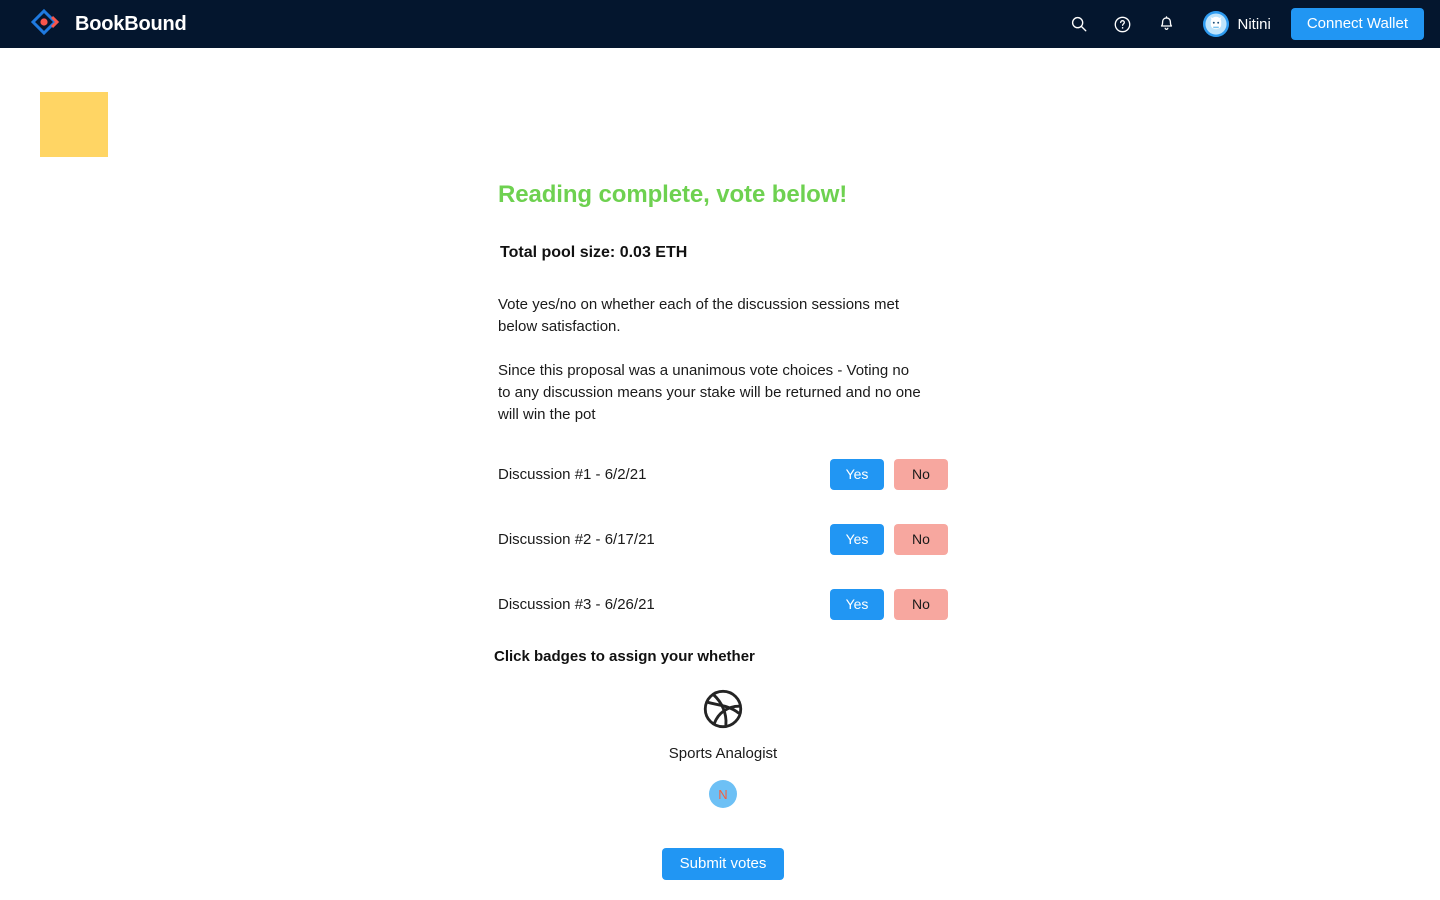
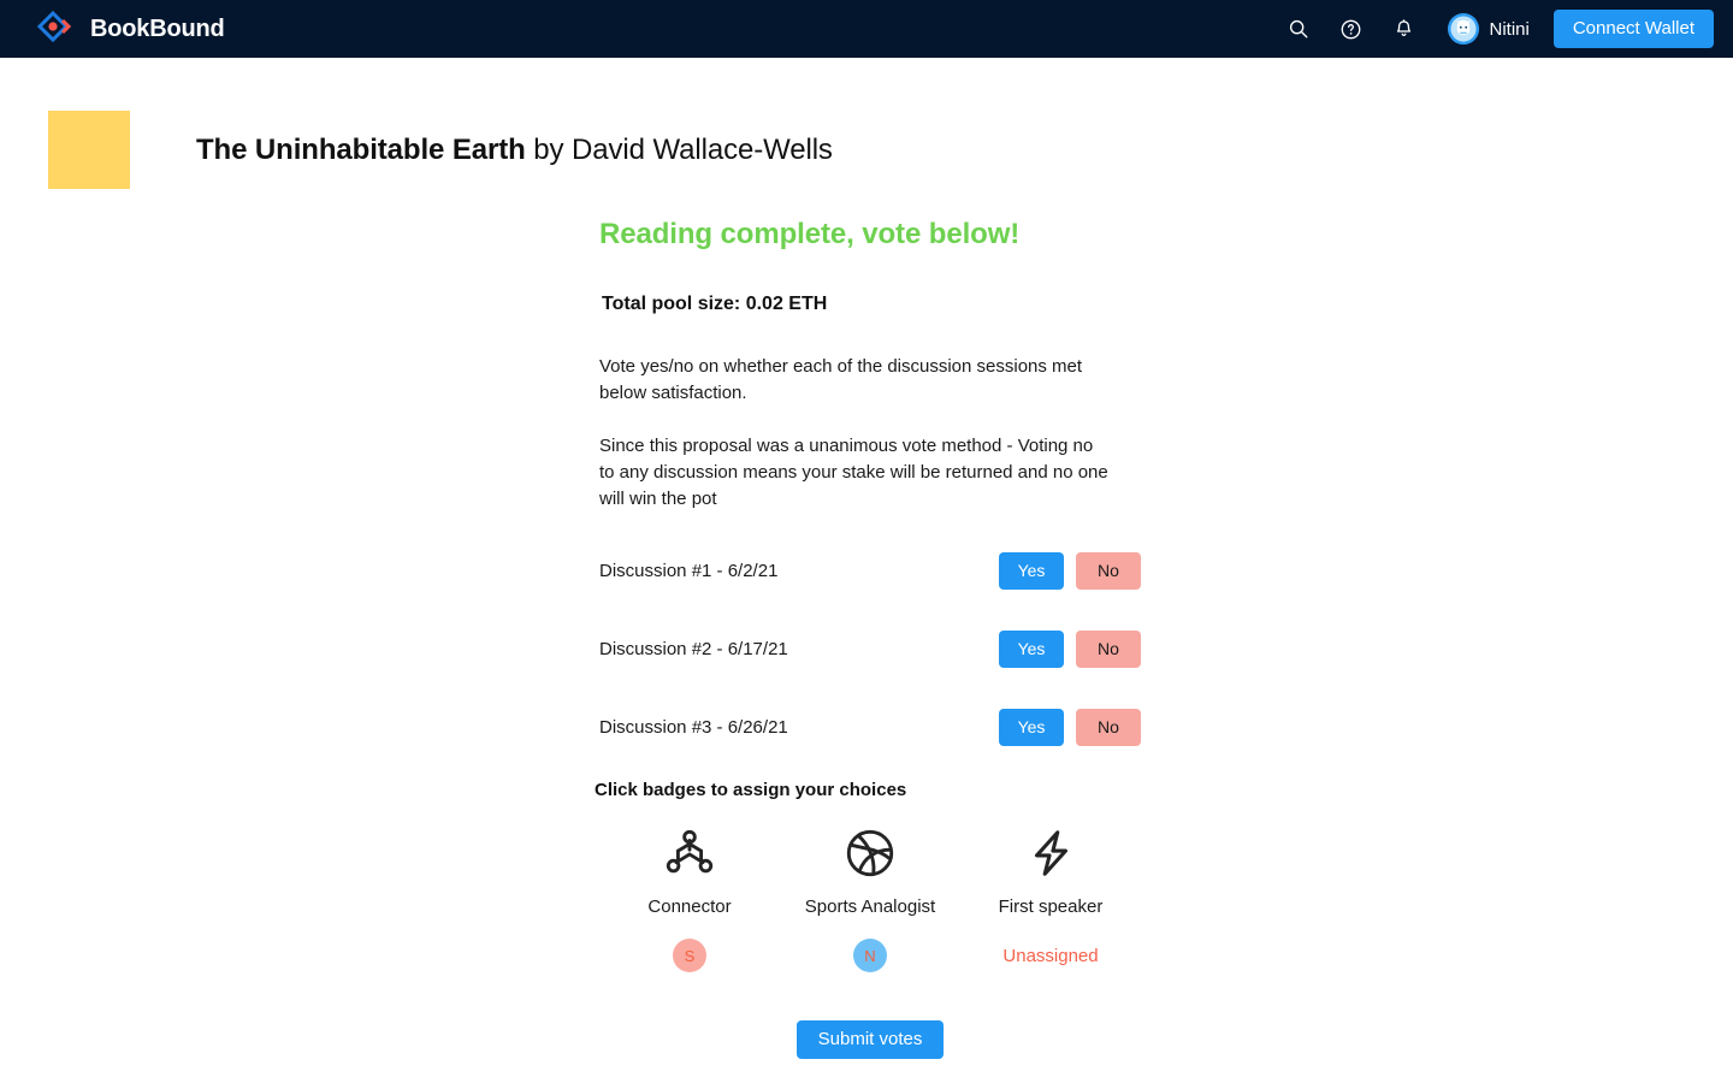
  BookBound
  Nitini
  Connect Wallet
+ The Uninhabitable Earth by David Wallace-Wells
  Reading complete, vote below!
- Total pool size: 0.03 ETH
+ Total pool size: 0.02 ETH
  Vote yes/no on whether each of the discussion sessions met below satisfaction.
- Since this proposal was a unanimous vote choices - Voting no to any discussion means your stake will be returned and no one will win the pot
+ Since this proposal was a unanimous vote method - Voting no to any discussion means your stake will be returned and no one will win the pot
  Discussion #1 - 6/2/21
  Yes
  No
  Discussion #2 - 6/17/21
  Yes
  No
  Discussion #3 - 6/26/21
  Yes
  No
- Click badges to assign your whether
+ Click badges to assign your choices
+ Connector
+ S
  Sports Analogist
  N
+ First speaker
+ Unassigned
  Submit votes
